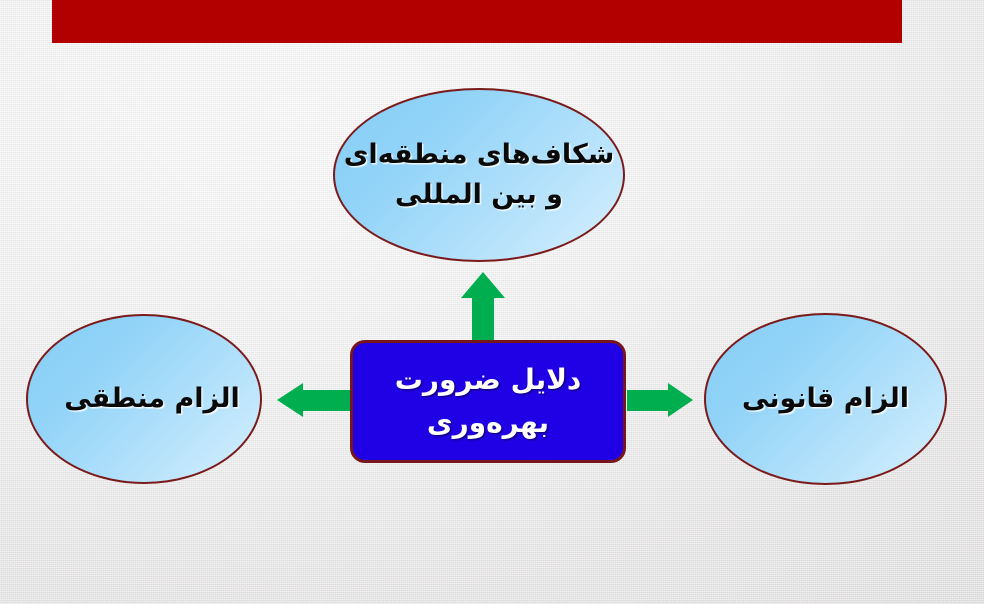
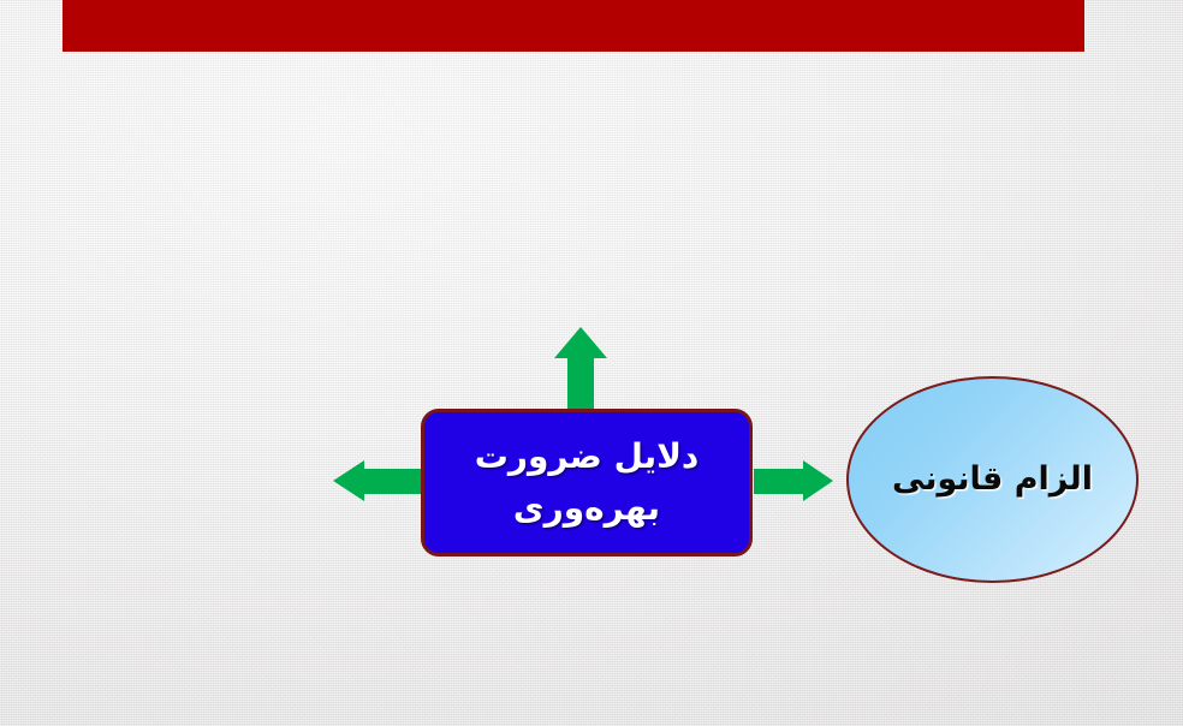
- شکاف‌های منطقه‌ای و بین المللی
- الزام منطقی
  الزام قانونی
  دلایل ضرورت بهره‌وری
